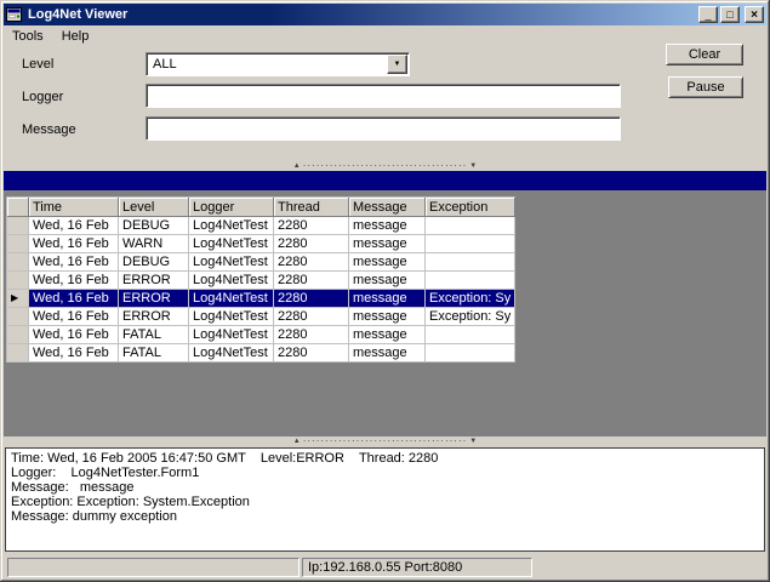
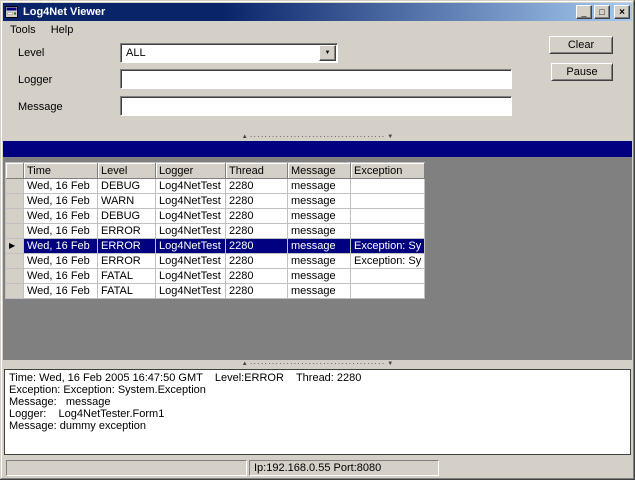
  Log4Net Viewer
  _
  □
  ×
  Tools
  Help
  Level
  ALL
  Logger
  Message
  Clear
  Pause
  ·····································
  	Time	Level	Logger	Thread	Message	Exception
  	Wed, 16 Feb	DEBUG	Log4NetTest	2280	message
  	Wed, 16 Feb	WARN	Log4NetTest	2280	message
  	Wed, 16 Feb	DEBUG	Log4NetTest	2280	message
  	Wed, 16 Feb	ERROR	Log4NetTest	2280	message
  ▶	Wed, 16 Feb	ERROR	Log4NetTest	2280	message	Exception: Sy
  	Wed, 16 Feb	ERROR	Log4NetTest	2280	message	Exception: Sy
  	Wed, 16 Feb	FATAL	Log4NetTest	2280	message
  	Wed, 16 Feb	FATAL	Log4NetTest	2280	message
  ·····································
  Time: Wed, 16 Feb 2005 16:47:50 GMT Level:ERROR Thread: 2280
- Logger: Log4NetTester.Form1
+ Exception: Exception: System.Exception
  Message: message
- Exception: Exception: System.Exception
+ Logger: Log4NetTester.Form1
  Message: dummy exception
  Ip:192.168.0.55 Port:8080
